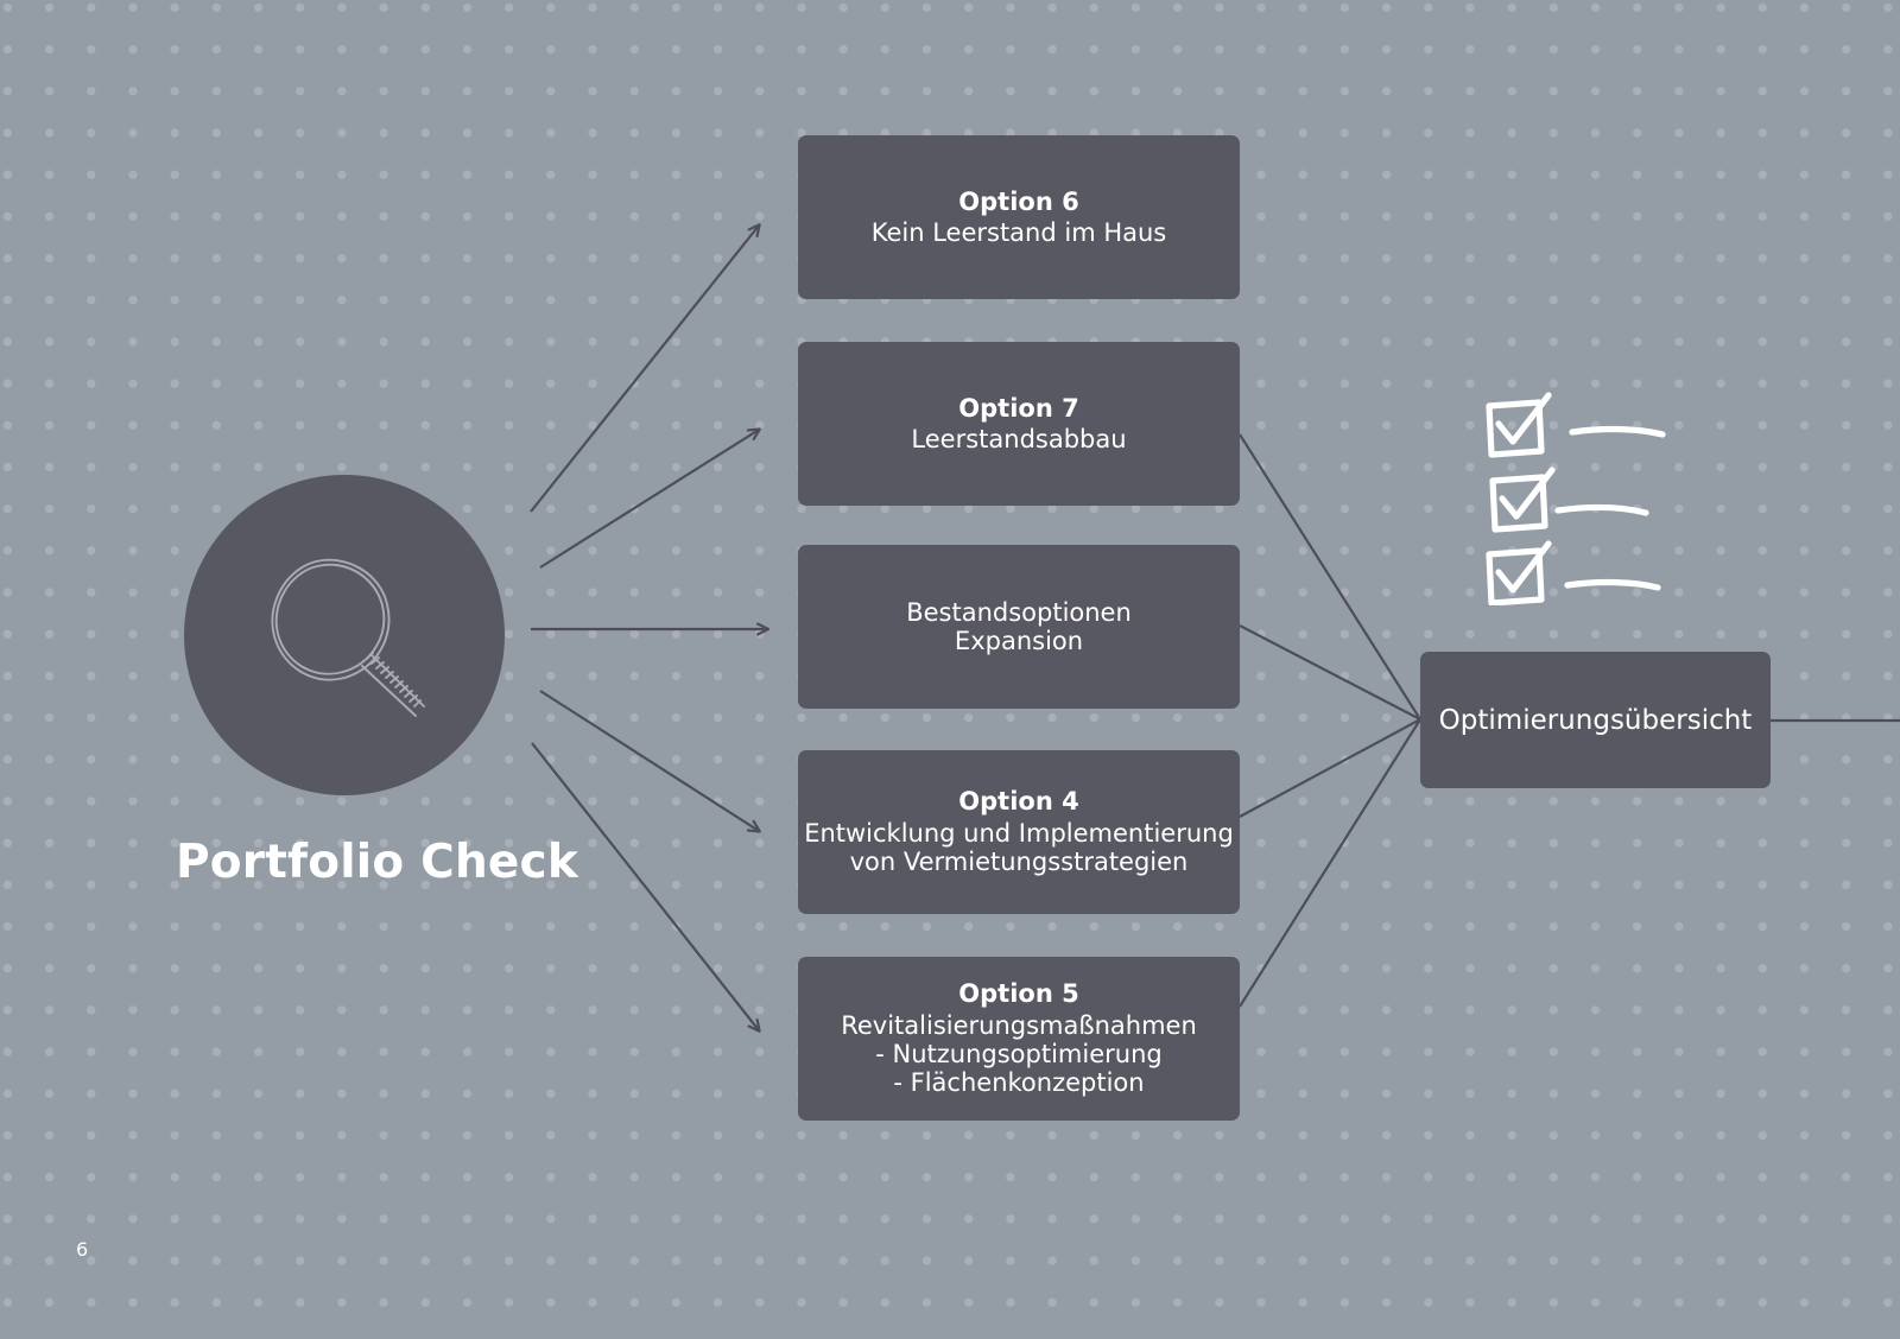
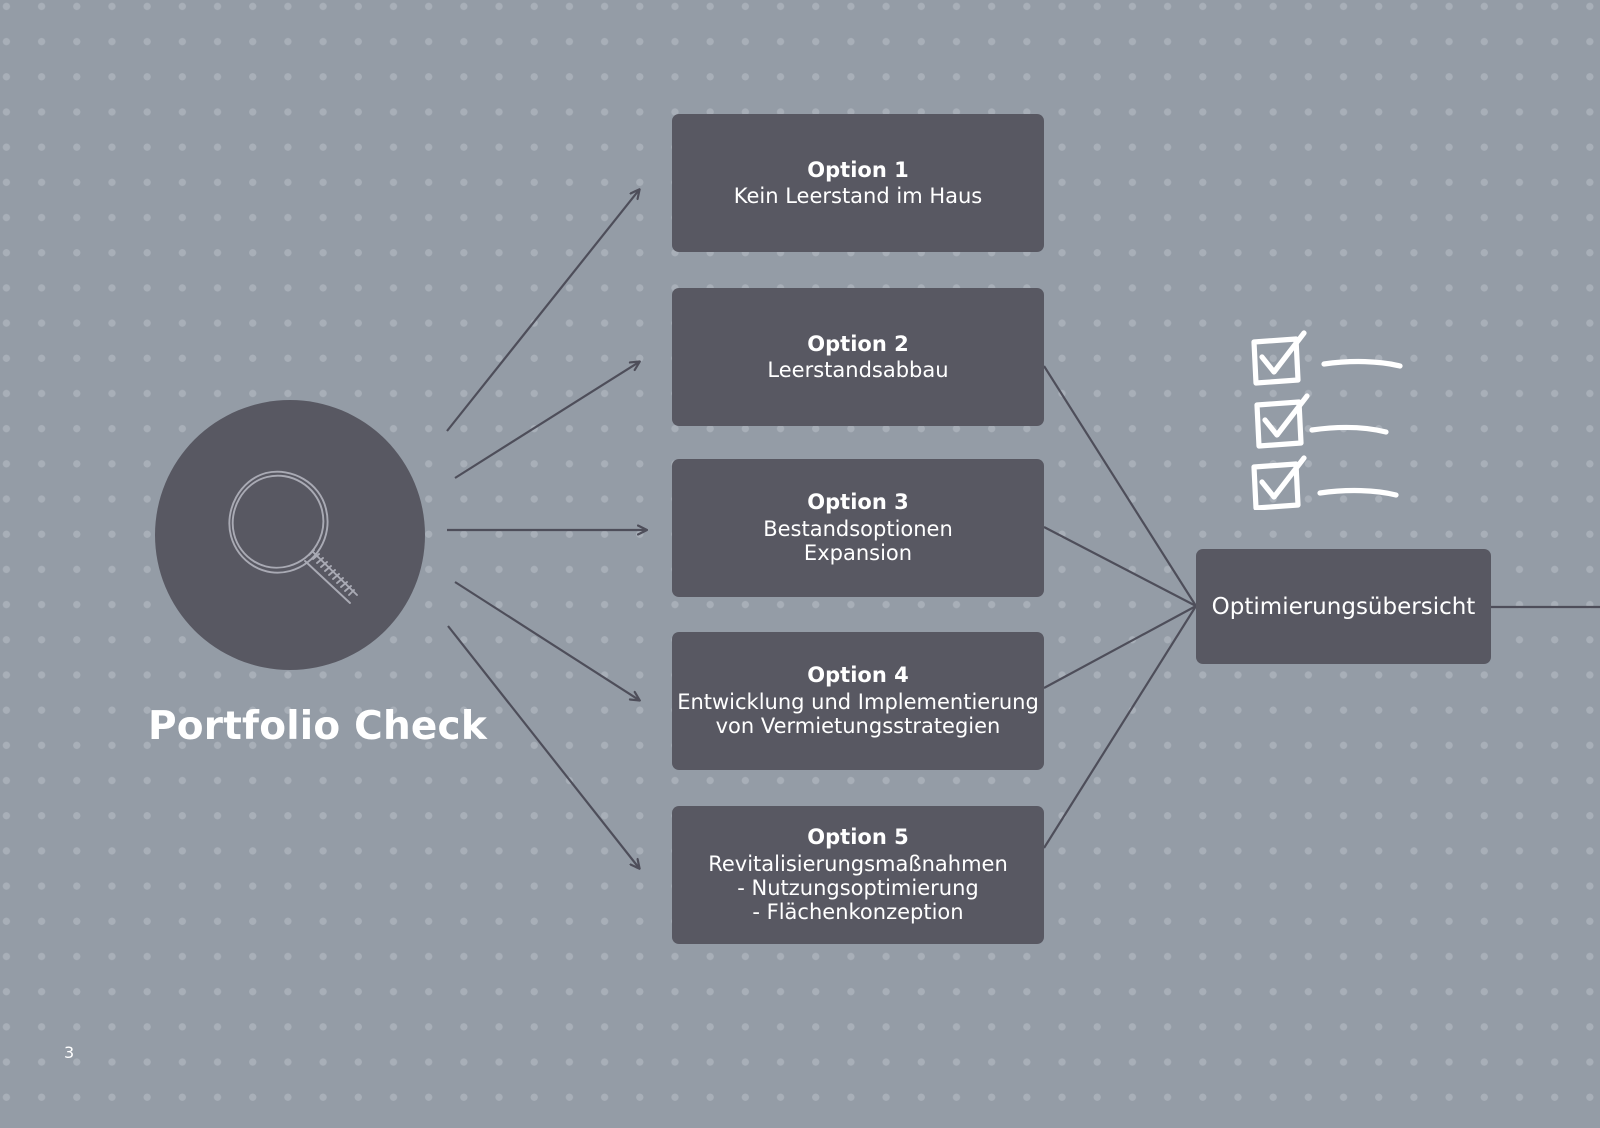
  Portfolio Check
- Option 6
+ Option 1
  Kein Leerstand im Haus
- Option 7
+ Option 2
  Leerstandsabbau
+ Option 3
  Bestandsoptionen
  Expansion
  Option 4
  Entwicklung und Implementierung
  von Vermietungsstrategien
  Option 5
  Revitalisierungsmaßnahmen
  - Nutzungsoptimierung
  - Flächenkonzeption
  Optimierungsübersicht
- 6
+ 3
